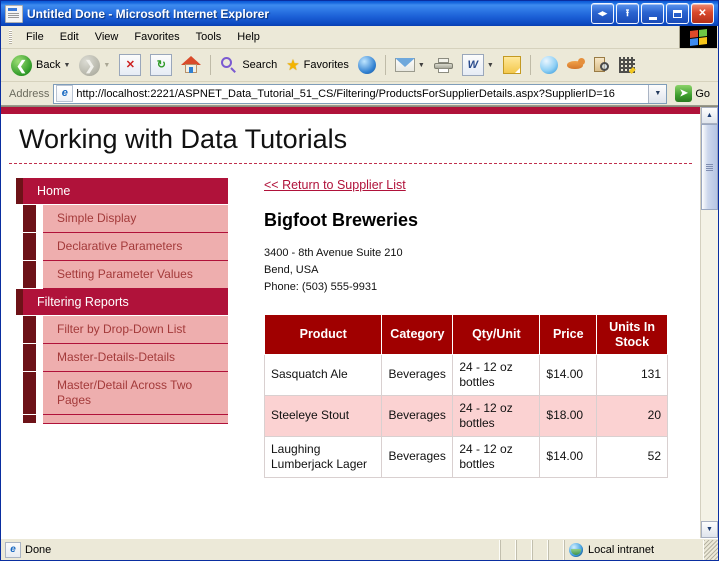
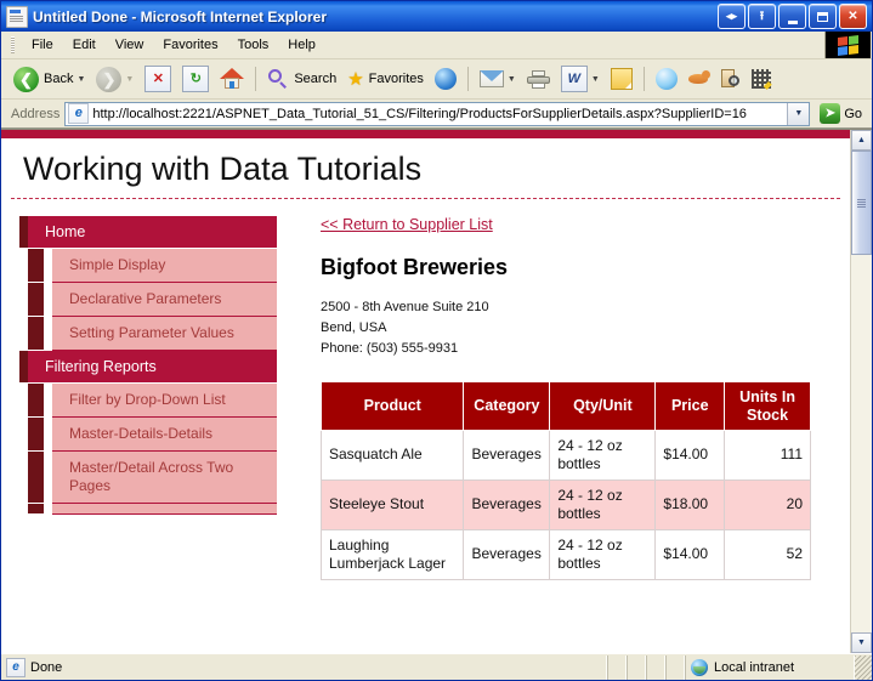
  Untitled Done - Microsoft Internet Explorer
  ◂▸
  ⭱
  ✕
  File
  Edit
  View
  Favorites
  Tools
  Help
  ❮
  Back
  ❯
  ✕
  ↻
  Search
  ★
  Favorites
  W
  Address
  http://localhost:2221/ASPNET_Data_Tutorial_51_CS/Filtering/ProductsForSupplierDetails.aspx?SupplierID=16
  ➤
  Go
  Working with Data Tutorials
  Home
  Simple Display
  Declarative Parameters
  Setting Parameter Values
  Filtering Reports
  Filter by Drop-Down List
  Master-Details-Details
  Master/Detail Across Two Pages
  << Return to Supplier List
  Bigfoot Breweries
- 3400 - 8th Avenue Suite 210
+ 2500 - 8th Avenue Suite 210
  Bend, USA
  Phone: (503) 555-9931
  Product	Category	Qty/Unit	Price	Units In Stock
- Sasquatch Ale	Beverages	24 - 12 oz bottles	$14.00	131
+ Sasquatch Ale	Beverages	24 - 12 oz bottles	$14.00	111
  Steeleye Stout	Beverages	24 - 12 oz bottles	$18.00	20
  Laughing Lumberjack Lager	Beverages	24 - 12 oz bottles	$14.00	52
  Done
  Local intranet
